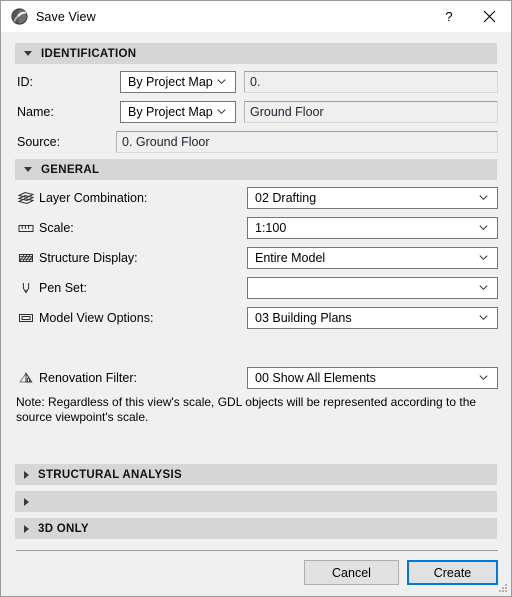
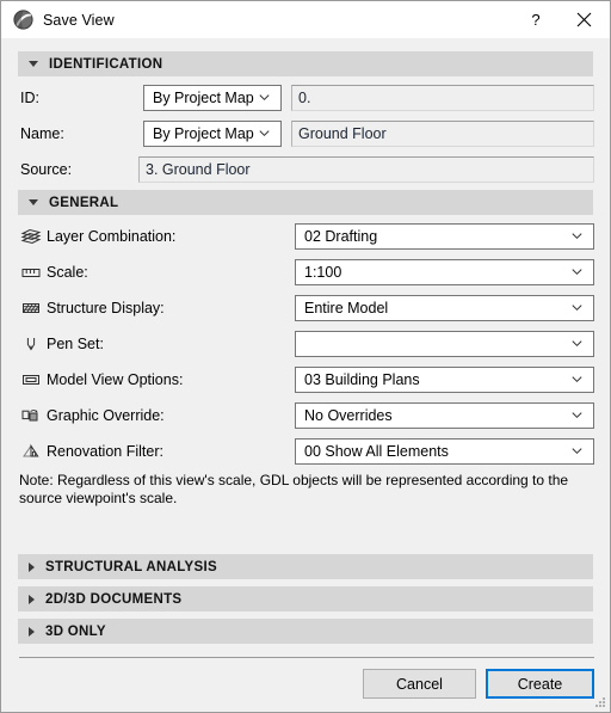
  Save View
  ?
  IDENTIFICATION
  ID:
  By Project Map
  0.
  Name:
  By Project Map
  Ground Floor
  Source:
- 0. Ground Floor
+ 3. Ground Floor
  GENERAL
  Layer Combination:
  02 Drafting
  Scale:
  1:100
  Structure Display:
  Entire Model
  Pen Set:
  Model View Options:
  03 Building Plans
+ Graphic Override:
+ No Overrides
  Renovation Filter:
  00 Show All Elements
  Note: Regardless of this view's scale, GDL objects will be represented according to the source viewpoint's scale.
  STRUCTURAL ANALYSIS
+ 2D/3D DOCUMENTS
  3D ONLY
  Cancel
  Create
